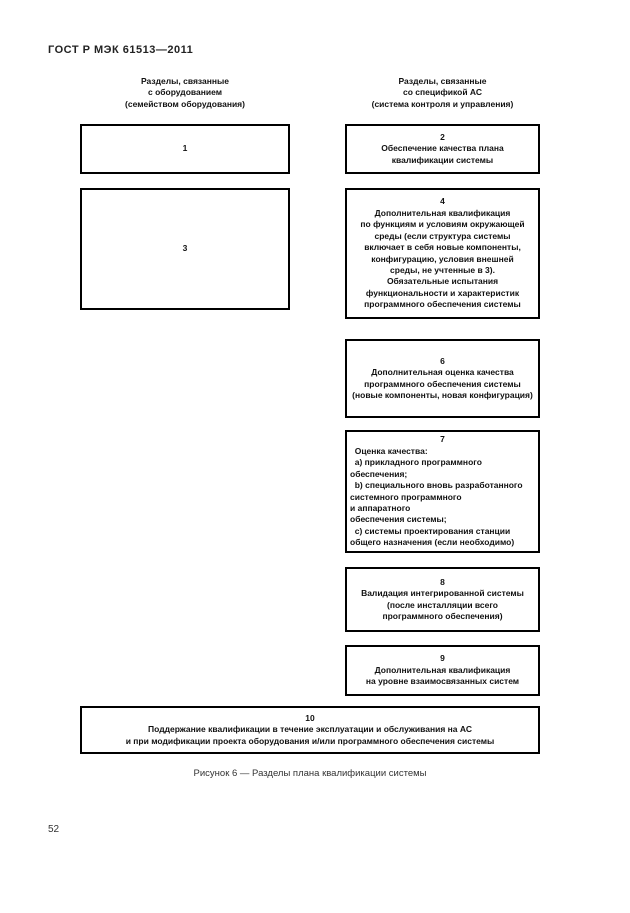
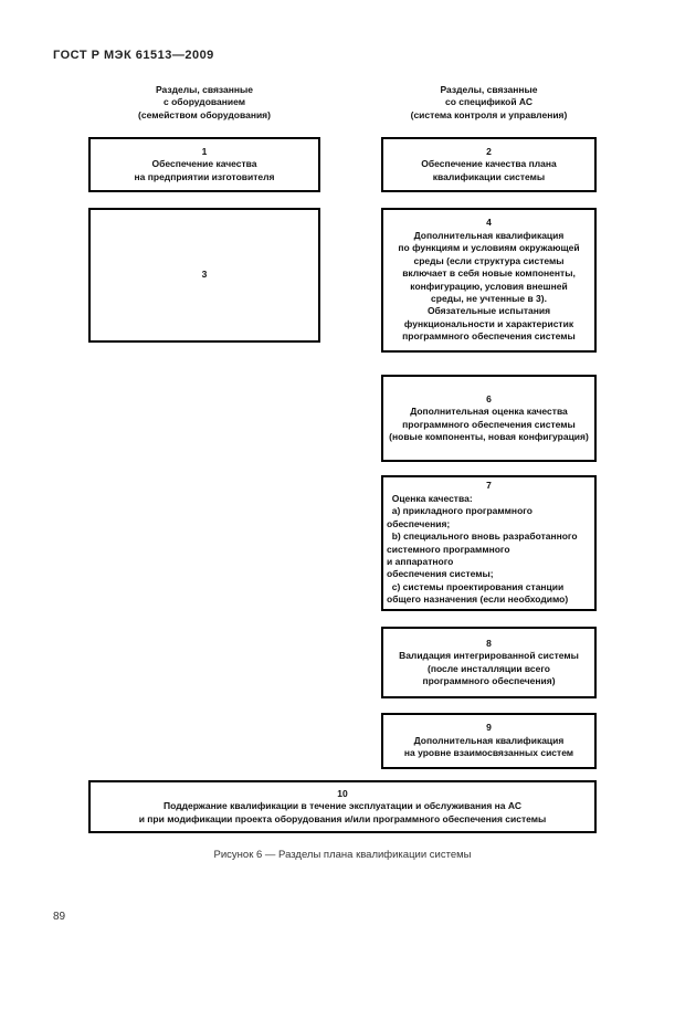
- ГОСТ Р МЭК 61513—2011
+ ГОСТ Р МЭК 61513—2009
  Разделы, связанные
  с оборудованием
  (семейством оборудования)
  Разделы, связанные
  со спецификой АС
  (система контроля и управления)
  1
+ Обеспечение качества
+ на предприятии изготовителя
  2
  Обеспечение качества плана
  квалификации системы
  3
  4
  Дополнительная квалификация
  по функциям и условиям окружающей
  среды (если структура системы
  включает в себя новые компоненты,
  конфигурацию, условия внешней
  среды, не учтенные в 3).
  Обязательные испытания
  функциональности и характеристик
  программного обеспечения системы
  6
  Дополнительная оценка качества
  программного обеспечения системы
  (новые компоненты, новая конфигурация)
  7
  Оценка качества:
  a) прикладного программного
  обеспечения;
  b) специального вновь разработанного
  системного программного
  и аппаратного
  обеспечения системы;
  c) системы проектирования станции
  общего назначения (если необходимо)
  8
  Валидация интегрированной системы
  (после инсталляции всего
  программного обеспечения)
  9
  Дополнительная квалификация
  на уровне взаимосвязанных систем
  10
  Поддержание квалификации в течение эксплуатации и обслуживания на АС
  и при модификации проекта оборудования и/или программного обеспечения системы
  Рисунок 6 — Разделы плана квалификации системы
- 52
+ 89
